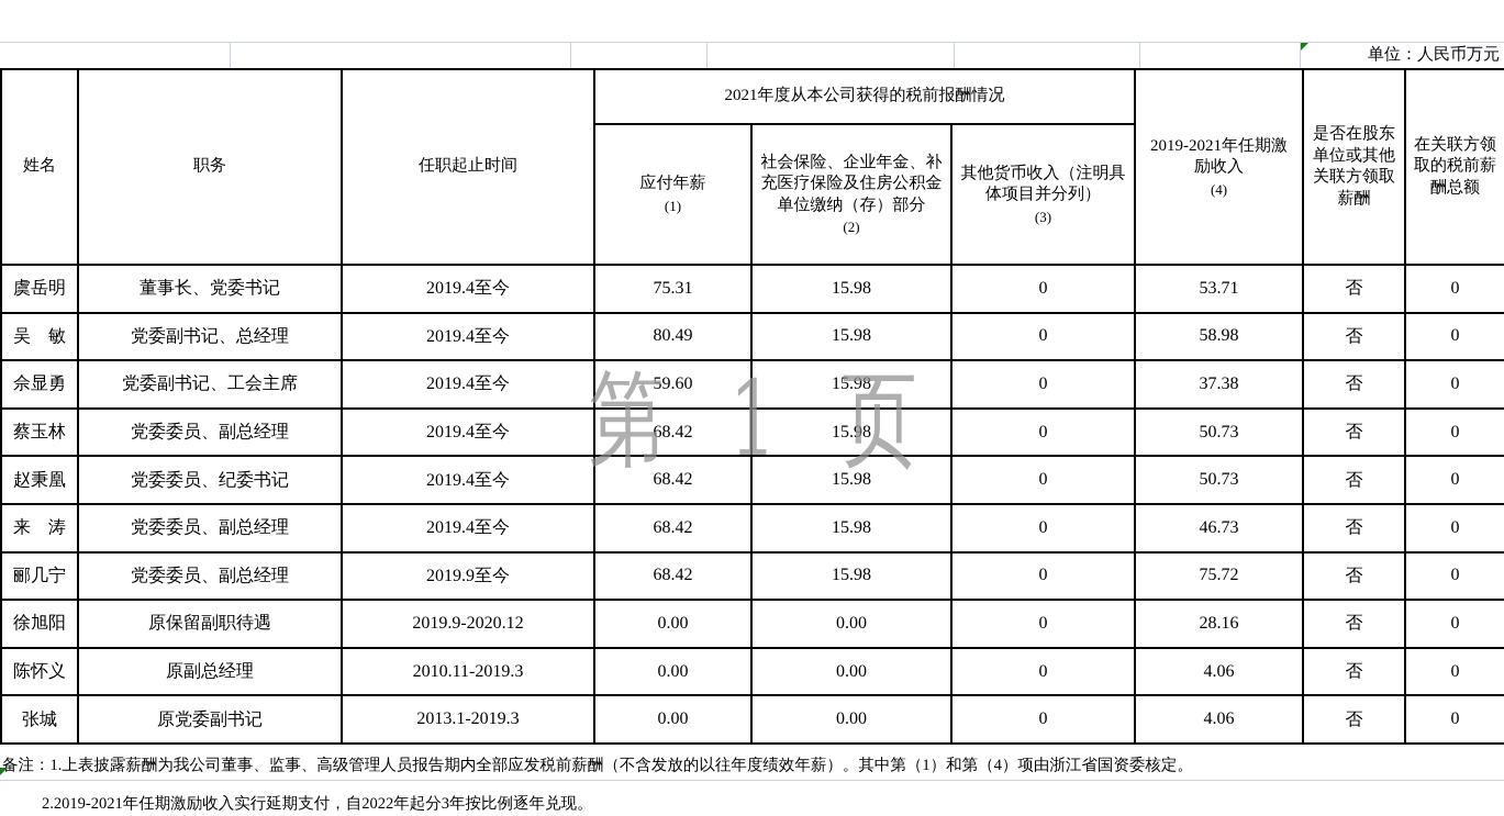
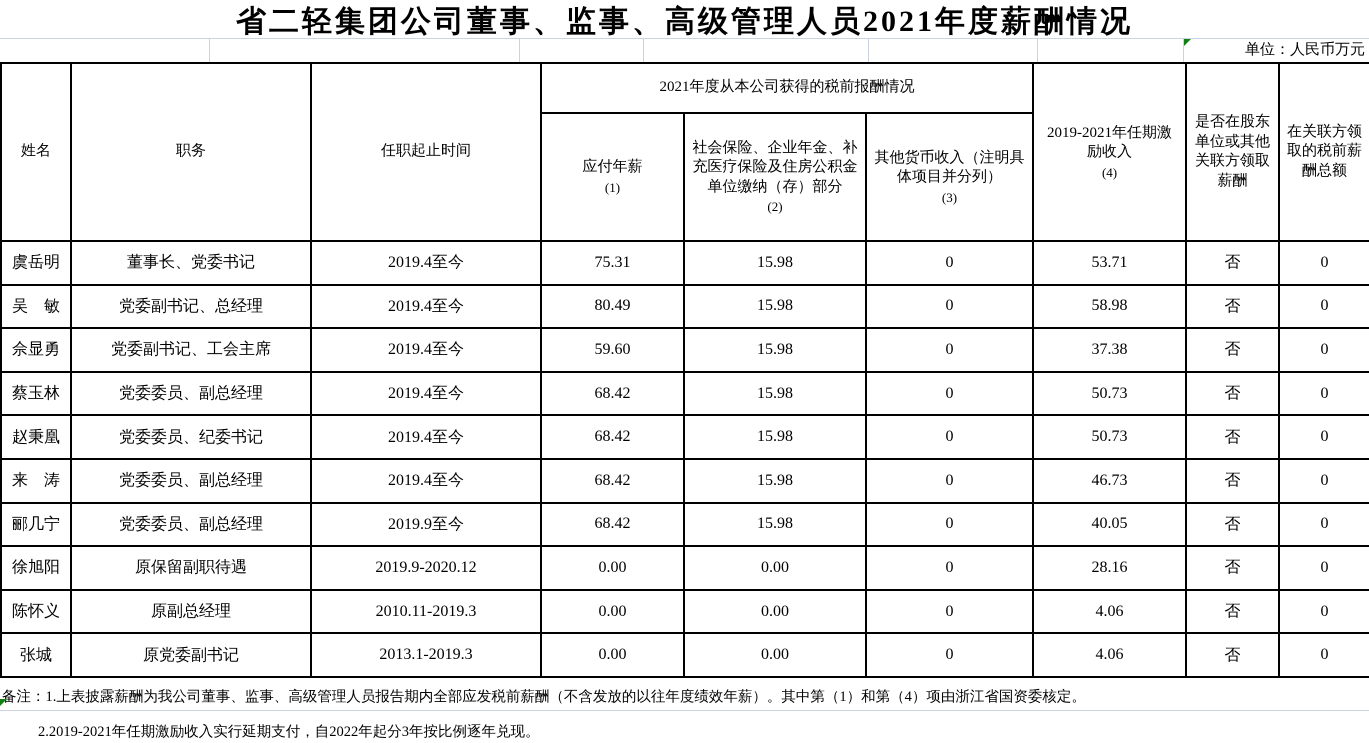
+ 省二轻集团公司董事、监事、高级管理人员2021年度薪酬情况
  单位：人民币万元
  姓名	职务	任职起止时间	2021年度从本公司获得的税前报酬情况	2019-2021年任期激励收入 (4)	是否在股东单位或其他关联方领取薪酬	在关联方领取的税前薪酬总额
  应付年薪 (1)	社会保险、企业年金、补充医疗保险及住房公积金单位缴纳（存）部分 (2)	其他货币收入（注明具体项目并分列） (3)
  虞岳明	董事长、党委书记	2019.4至今	75.31	15.98	0	53.71	否	0
  吴 敏	党委副书记、总经理	2019.4至今	80.49	15.98	0	58.98	否	0
  佘显勇	党委副书记、工会主席	2019.4至今	59.60	15.98	0	37.38	否	0
  蔡玉林	党委委员、副总经理	2019.4至今	68.42	15.98	0	50.73	否	0
  赵秉凰	党委委员、纪委书记	2019.4至今	68.42	15.98	0	50.73	否	0
  来 涛	党委委员、副总经理	2019.4至今	68.42	15.98	0	46.73	否	0
- 郦几宁	党委委员、副总经理	2019.9至今	68.42	15.98	0	75.72	否	0
+ 郦几宁	党委委员、副总经理	2019.9至今	68.42	15.98	0	40.05	否	0
  徐旭阳	原保留副职待遇	2019.9-2020.12	0.00	0.00	0	28.16	否	0
  陈怀义	原副总经理	2010.11-2019.3	0.00	0.00	0	4.06	否	0
  张城	原党委副书记	2013.1-2019.3	0.00	0.00	0	4.06	否	0
- 第 1 页
  备注：1.上表披露薪酬为我公司董事、监事、高级管理人员报告期内全部应发税前薪酬（不含发放的以往年度绩效年薪）。其中第（1）和第（4）项由浙江省国资委核定。
  2.2019-2021年任期激励收入实行延期支付，自2022年起分3年按比例逐年兑现。
